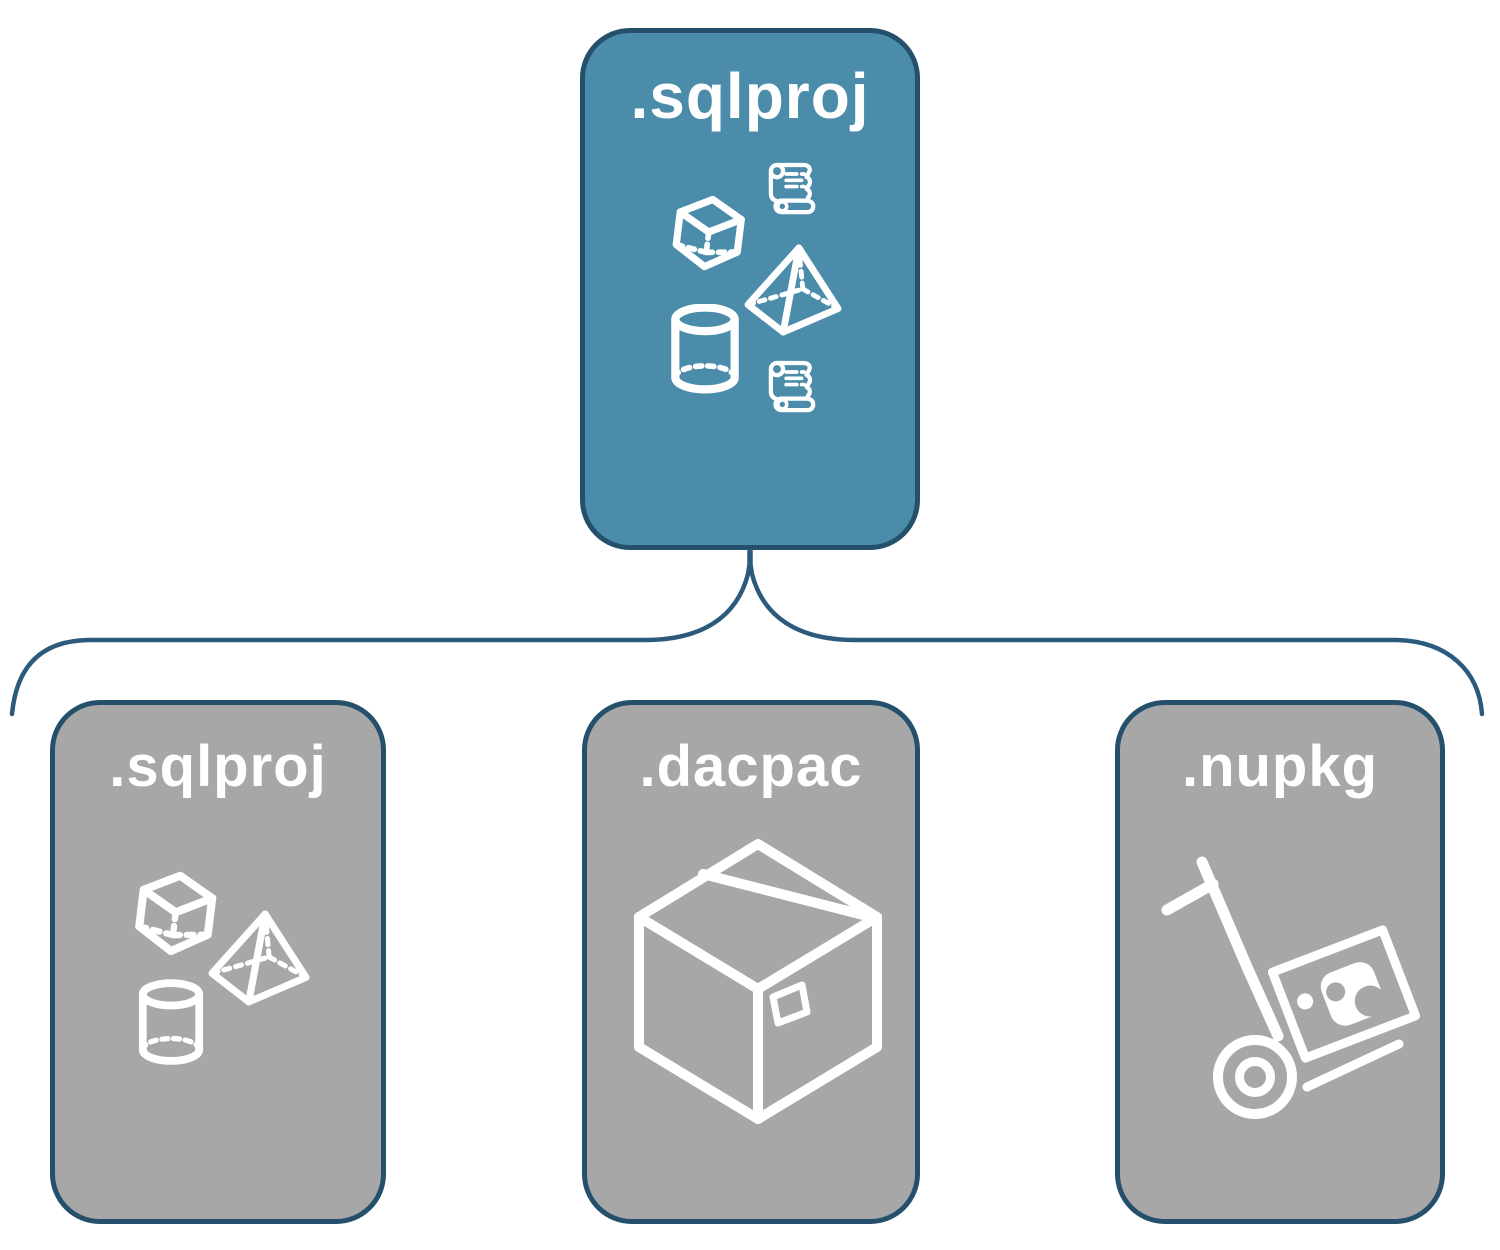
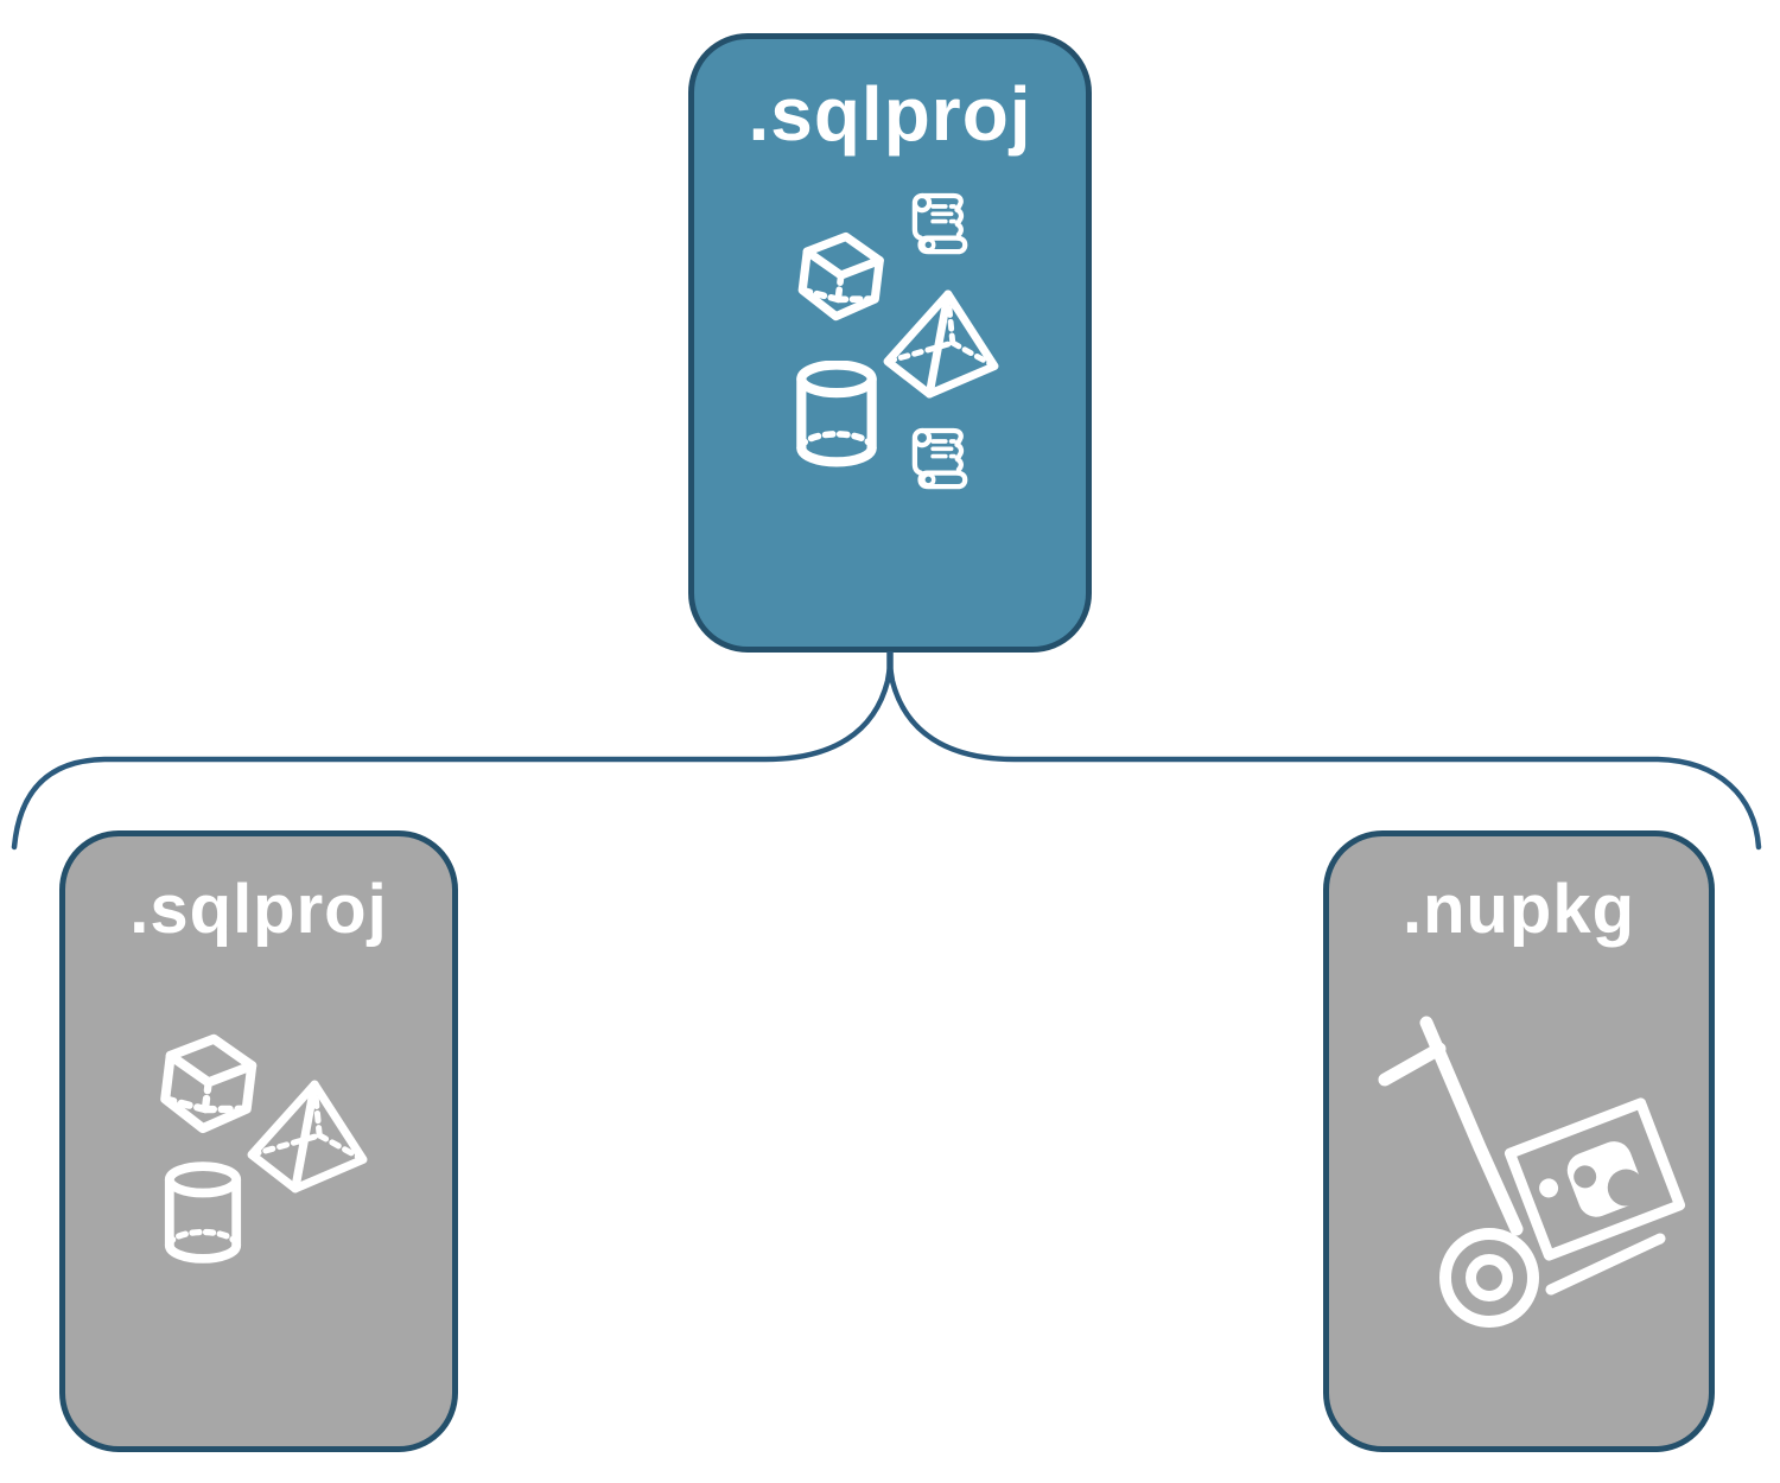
  .sqlproj
  .sqlproj
- .dacpac
  .nupkg
